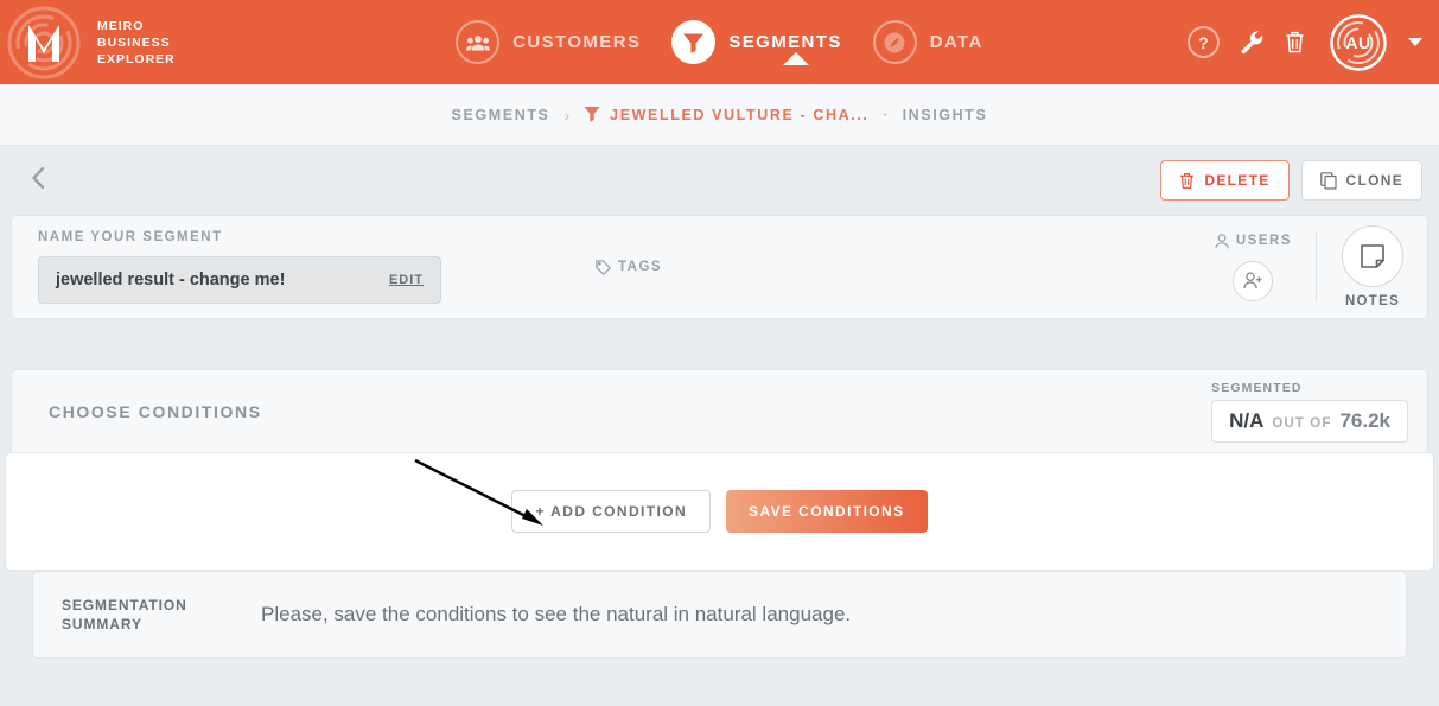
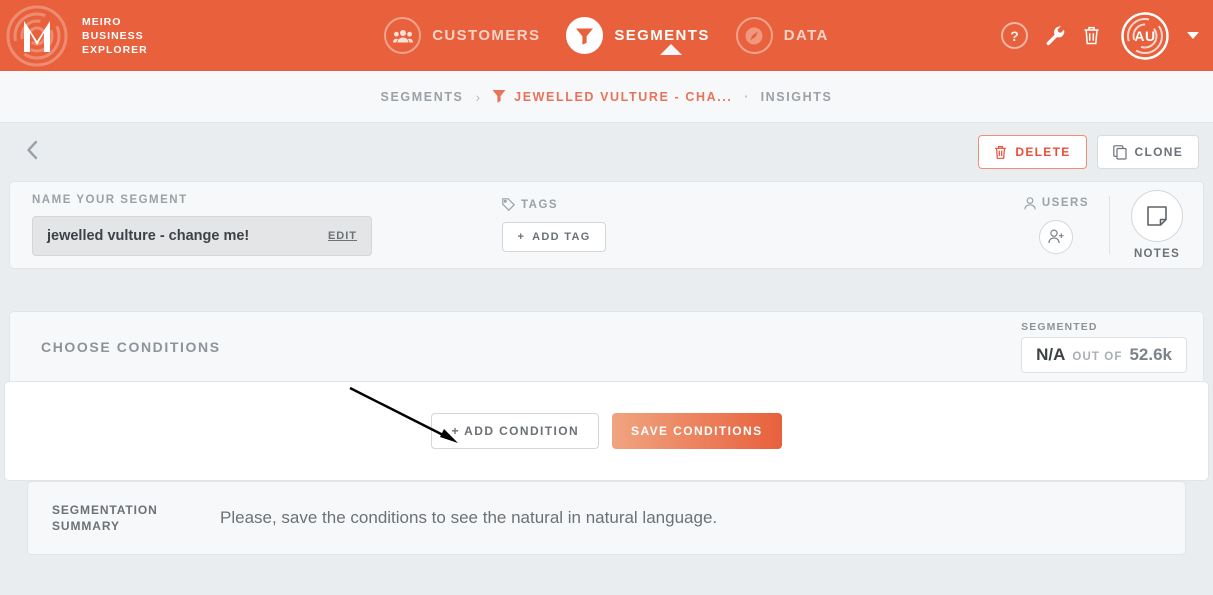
  MEIRO
  BUSINESS
  EXPLORER
  CUSTOMERS
  SEGMENTS
  DATA
  ?
  AU
  SEGMENTS
  ›
  JEWELLED VULTURE - CHA...
  ·
  INSIGHTS
  DELETE
  CLONE
  NAME YOUR SEGMENT
- jewelled result - change me!
+ jewelled vulture - change me!
  EDIT
  TAGS
+ +
+ ADD TAG
  USERS
  NOTES
  CHOOSE CONDITIONS
  SEGMENTED
  N/A
  OUT OF
- 76.2k
+ 52.6k
  + ADD CONDITION
  SAVE CONDITIONS
  SEGMENTATION
  SUMMARY
  Please, save the conditions to see the natural in natural language.
